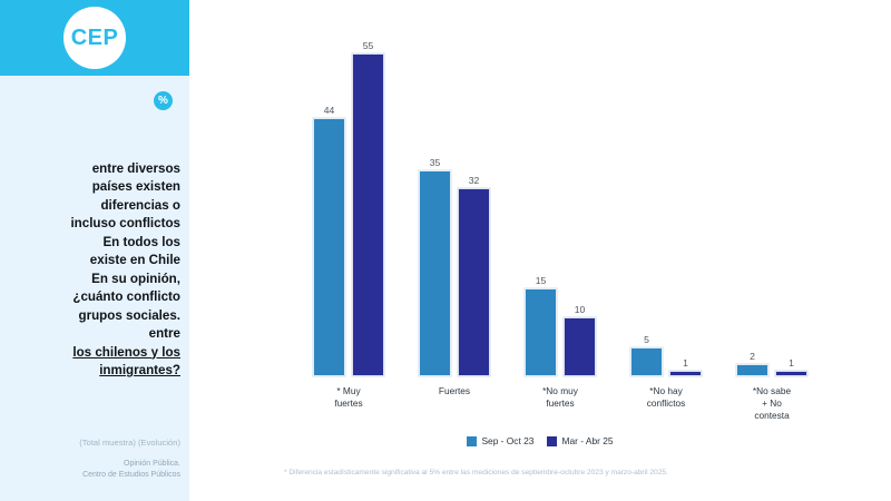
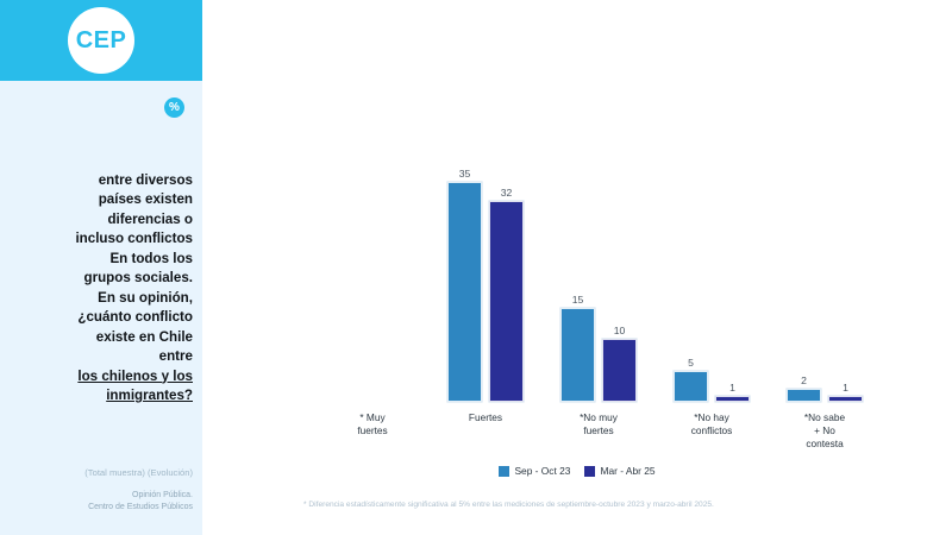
  CEP
  %
  entre diversos
  países existen
  diferencias o
  incluso conflictos
  En todos los
- existe en Chile
+ grupos sociales.
  En su opinión,
  ¿cuánto conflicto
- grupos sociales.
+ existe en Chile
  entre
  los chilenos y los
  inmigrantes?
  (Total muestra) (Evolución)
- 44
- 55
  35
  32
  15
  10
  5
  1
  2
  1
  Sep - Oct 23
  Mar - Abr 25
  * Muy
  fuertes
  Fuertes
  *No muy
  fuertes
  *No hay
  conflictos
  *No sabe
  + No
  contesta
